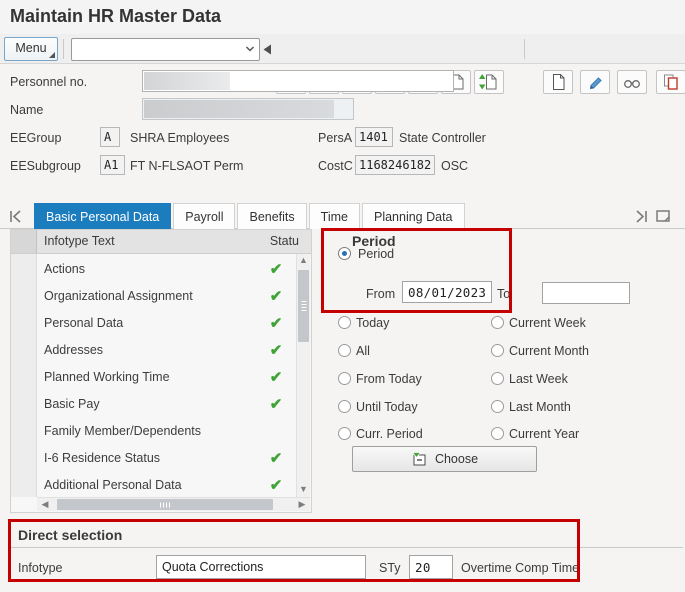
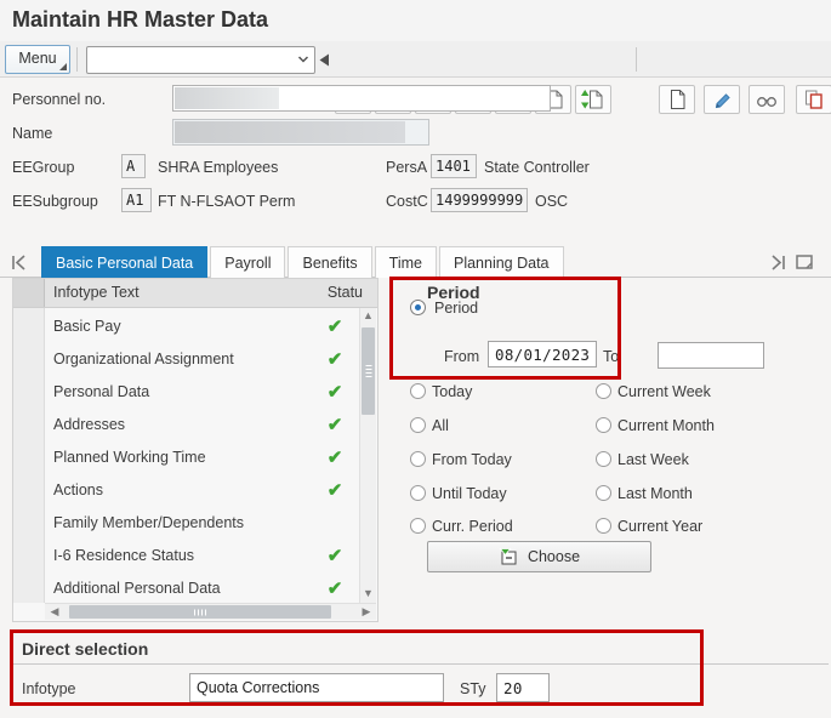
  Maintain HR Master Data
  Menu
  Personnel no.
  Name
  EEGroup
  A
  SHRA Employees
  PersA
  1401
  State Controller
  EESubgroup
  A1
  FT N-FLSAOT Perm
  CostC
- 1168246182
+ 1499999999
  OSC
  Basic Personal Data
  Payroll
  Benefits
  Time
  Planning Data
  Infotype Text
  Statu
- Actions
+ Basic Pay
  ✔
  Organizational Assignment
  ✔
  Personal Data
  ✔
  Addresses
  ✔
  Planned Working Time
  ✔
- Basic Pay
+ Actions
  ✔
  Family Member/Dependents
  I-6 Residence Status
  ✔
  Additional Personal Data
  ✔
  ▲
  ▼
  ◀
  ▶
  Period
  Period
  From
  08/01/2023
  To
  Today
  Current Week
  All
  Current Month
  From Today
  Last Week
  Until Today
  Last Month
  Curr. Period
  Current Year
  Choose
  Direct selection
  Infotype
  Quota Corrections
  STy
  20
- Overtime Comp Time
